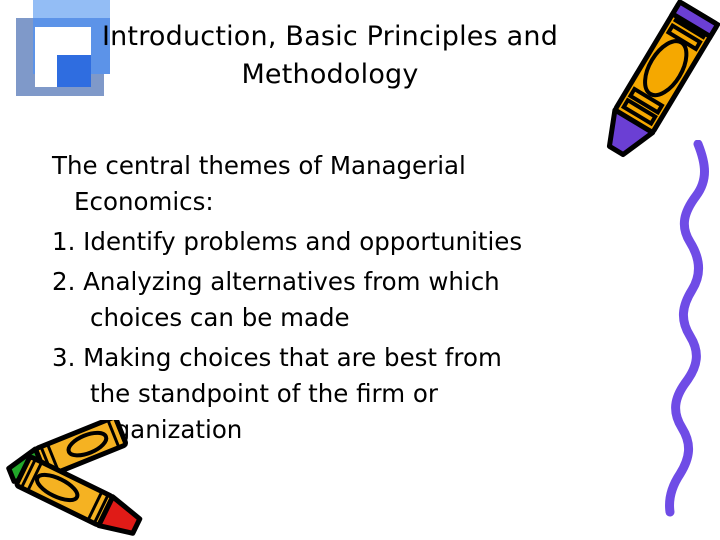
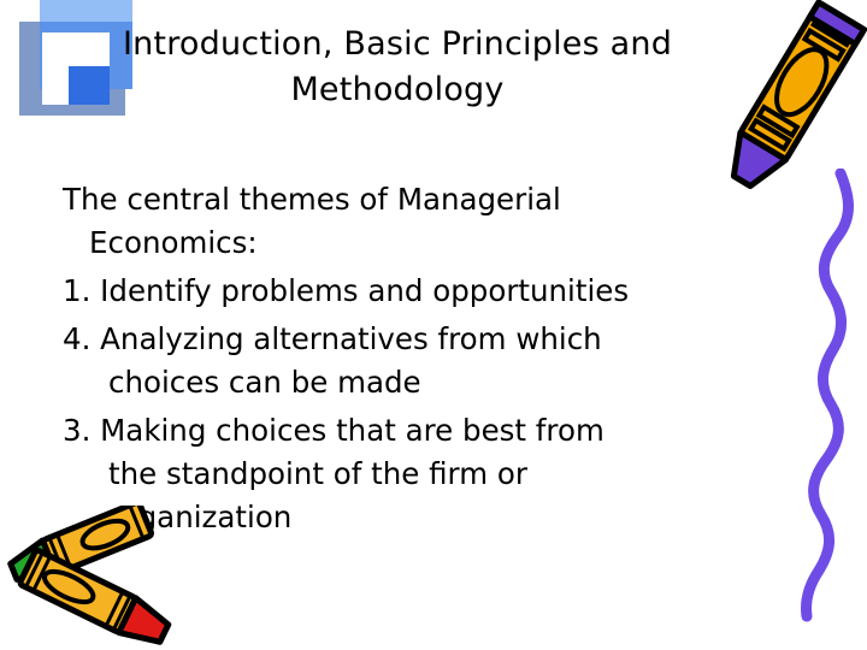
  Introduction, Basic Principles and Methodology
  The central themes of Managerial
  Economics:
  1. Identify problems and opportunities
- 2. Analyzing alternatives from which
+ 4. Analyzing alternatives from which
  choices can be made
  3. Making choices that are best from
  the standpoint of the firm or
  anization
